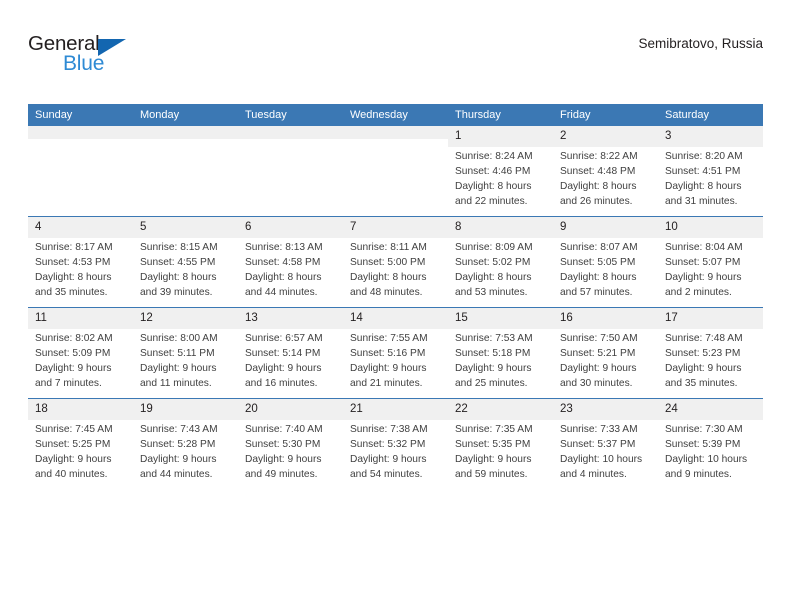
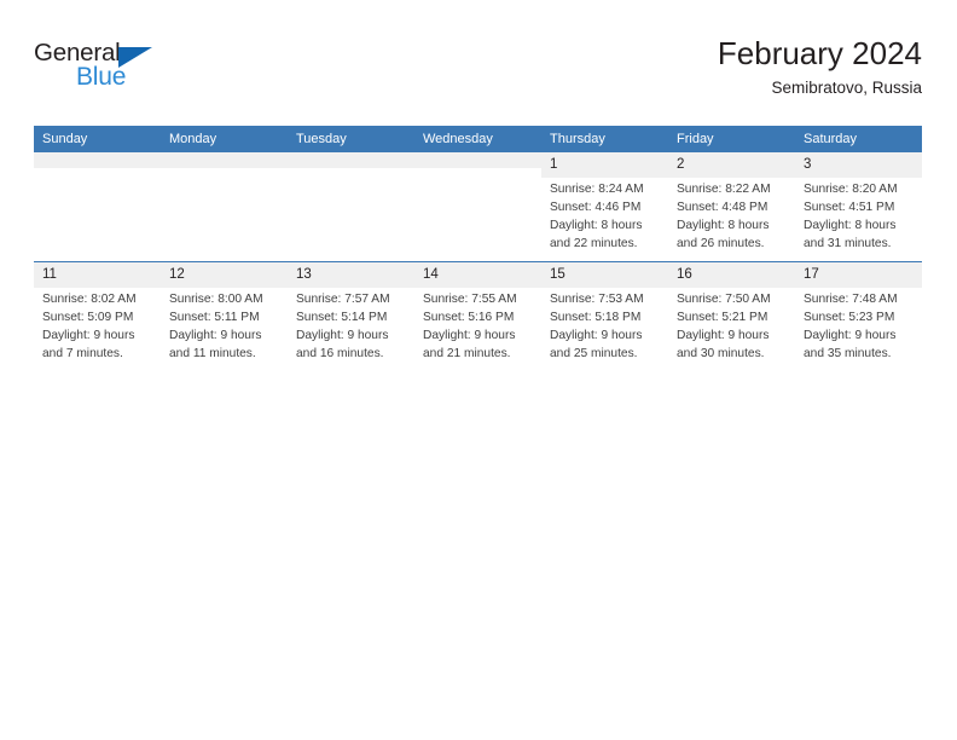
  General
  Blue
+ February 2024
  Semibratovo, Russia
  Sunday	Monday	Tuesday	Wednesday	Thursday	Friday	Saturday
  				1Sunrise: 8:24 AMSunset: 4:46 PMDaylight: 8 hours and 22 minutes.	2Sunrise: 8:22 AMSunset: 4:48 PMDaylight: 8 hours and 26 minutes.	3Sunrise: 8:20 AMSunset: 4:51 PMDaylight: 8 hours and 31 minutes.
- 4Sunrise: 8:17 AMSunset: 4:53 PMDaylight: 8 hours and 35 minutes.	5Sunrise: 8:15 AMSunset: 4:55 PMDaylight: 8 hours and 39 minutes.	6Sunrise: 8:13 AMSunset: 4:58 PMDaylight: 8 hours and 44 minutes.	7Sunrise: 8:11 AMSunset: 5:00 PMDaylight: 8 hours and 48 minutes.	8Sunrise: 8:09 AMSunset: 5:02 PMDaylight: 8 hours and 53 minutes.	9Sunrise: 8:07 AMSunset: 5:05 PMDaylight: 8 hours and 57 minutes.	10Sunrise: 8:04 AMSunset: 5:07 PMDaylight: 9 hours and 2 minutes.
- 11Sunrise: 8:02 AMSunset: 5:09 PMDaylight: 9 hours and 7 minutes.	12Sunrise: 8:00 AMSunset: 5:11 PMDaylight: 9 hours and 11 minutes.	13Sunrise: 6:57 AMSunset: 5:14 PMDaylight: 9 hours and 16 minutes.	14Sunrise: 7:55 AMSunset: 5:16 PMDaylight: 9 hours and 21 minutes.	15Sunrise: 7:53 AMSunset: 5:18 PMDaylight: 9 hours and 25 minutes.	16Sunrise: 7:50 AMSunset: 5:21 PMDaylight: 9 hours and 30 minutes.	17Sunrise: 7:48 AMSunset: 5:23 PMDaylight: 9 hours and 35 minutes.
+ 11Sunrise: 8:02 AMSunset: 5:09 PMDaylight: 9 hours and 7 minutes.	12Sunrise: 8:00 AMSunset: 5:11 PMDaylight: 9 hours and 11 minutes.	13Sunrise: 7:57 AMSunset: 5:14 PMDaylight: 9 hours and 16 minutes.	14Sunrise: 7:55 AMSunset: 5:16 PMDaylight: 9 hours and 21 minutes.	15Sunrise: 7:53 AMSunset: 5:18 PMDaylight: 9 hours and 25 minutes.	16Sunrise: 7:50 AMSunset: 5:21 PMDaylight: 9 hours and 30 minutes.	17Sunrise: 7:48 AMSunset: 5:23 PMDaylight: 9 hours and 35 minutes.
- 18Sunrise: 7:45 AMSunset: 5:25 PMDaylight: 9 hours and 40 minutes.	19Sunrise: 7:43 AMSunset: 5:28 PMDaylight: 9 hours and 44 minutes.	20Sunrise: 7:40 AMSunset: 5:30 PMDaylight: 9 hours and 49 minutes.	21Sunrise: 7:38 AMSunset: 5:32 PMDaylight: 9 hours and 54 minutes.	22Sunrise: 7:35 AMSunset: 5:35 PMDaylight: 9 hours and 59 minutes.	23Sunrise: 7:33 AMSunset: 5:37 PMDaylight: 10 hours and 4 minutes.	24Sunrise: 7:30 AMSunset: 5:39 PMDaylight: 10 hours and 9 minutes.
